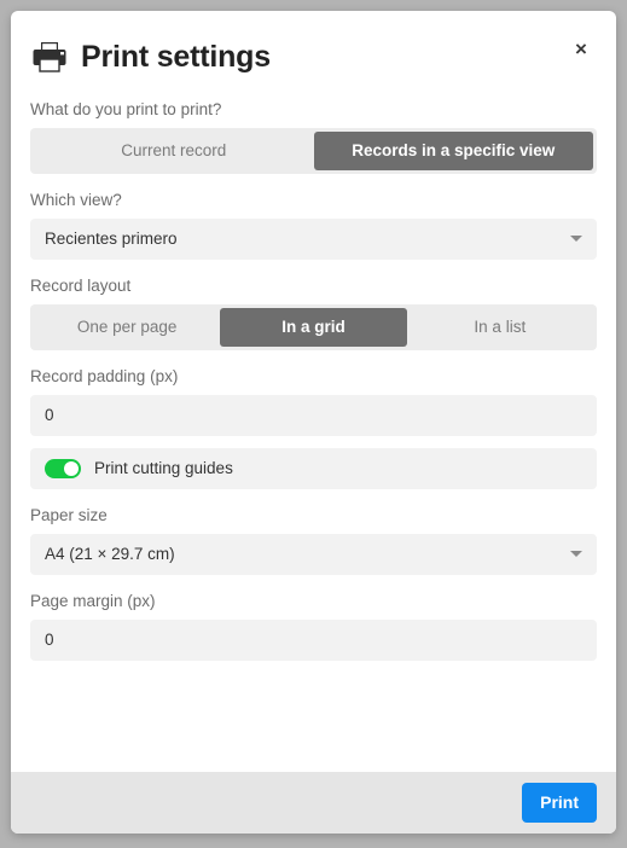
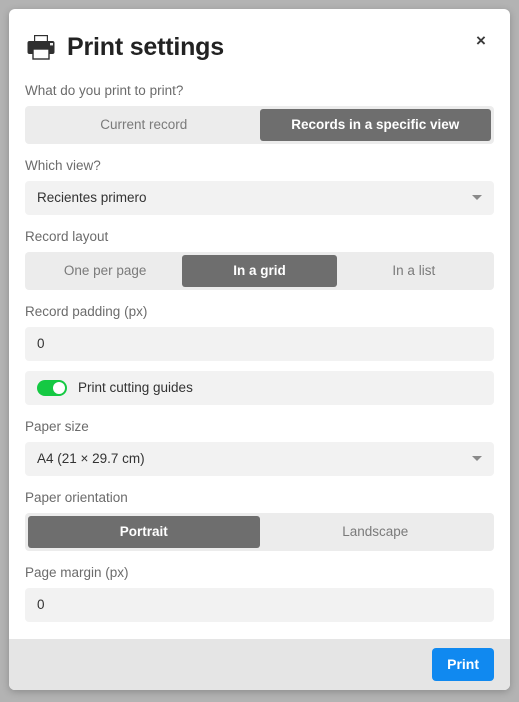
  Print settings
  ×
  What do you print to print?
  Current record
  Records in a specific view
  Which view?
  Recientes primero
  Record layout
  One per page
  In a grid
  In a list
  Record padding (px)
  0
  Print cutting guides
  Paper size
  A4 (21 × 29.7 cm)
+ Paper orientation
+ Portrait
+ Landscape
  Page margin (px)
  0
  Print
